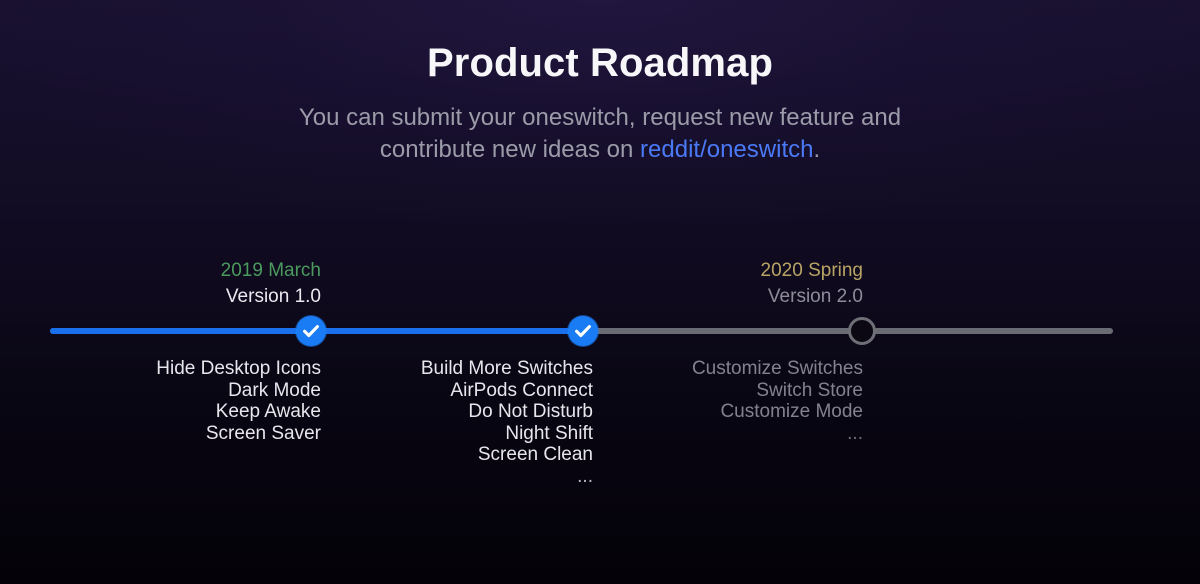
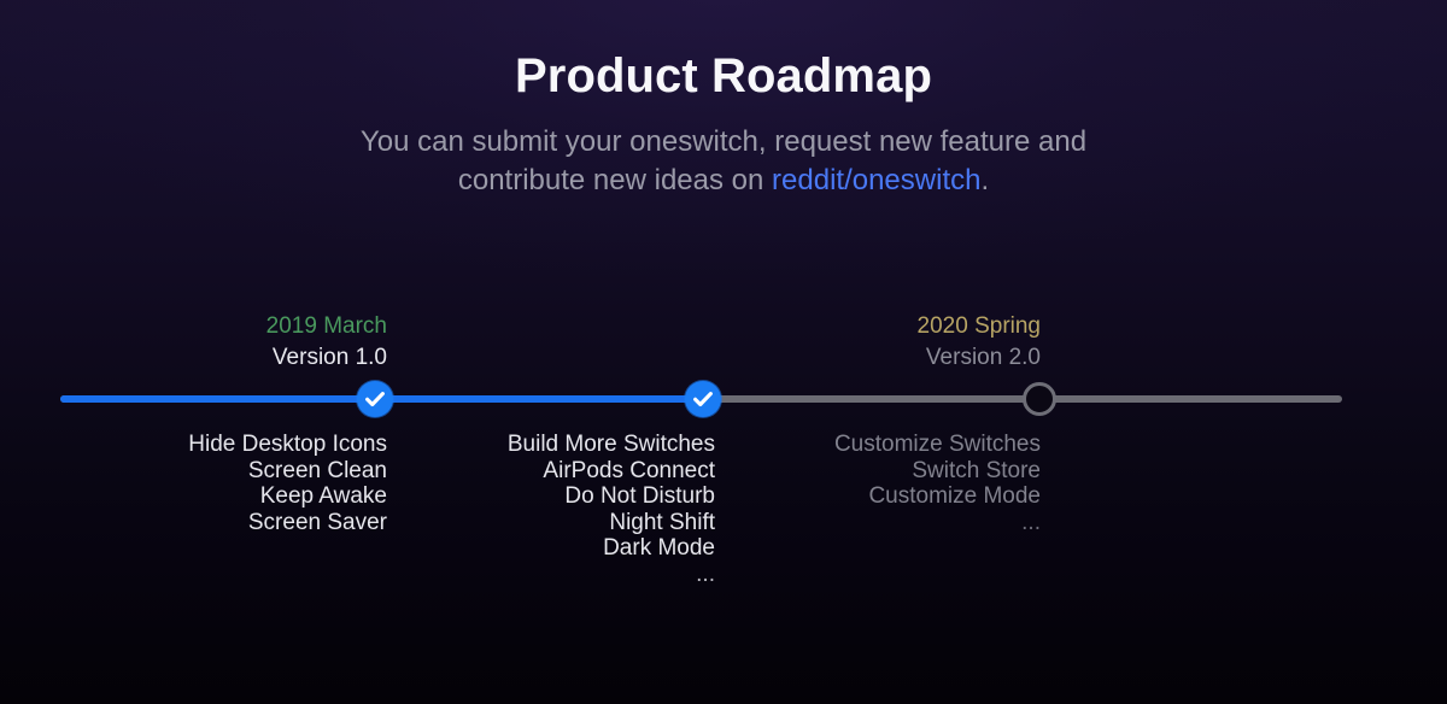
  Product Roadmap
  You can submit your oneswitch, request new feature and
  contribute new ideas on reddit/oneswitch.
  2019 March
  Version 1.0
  Hide Desktop Icons
- Dark Mode
+ Screen Clean
  Keep Awake
  Screen Saver
  Build More Switches
  AirPods Connect
  Do Not Disturb
  Night Shift
- Screen Clean
+ Dark Mode
  ...
  2020 Spring
  Version 2.0
  Customize Switches
  Switch Store
  Customize Mode
  ...
